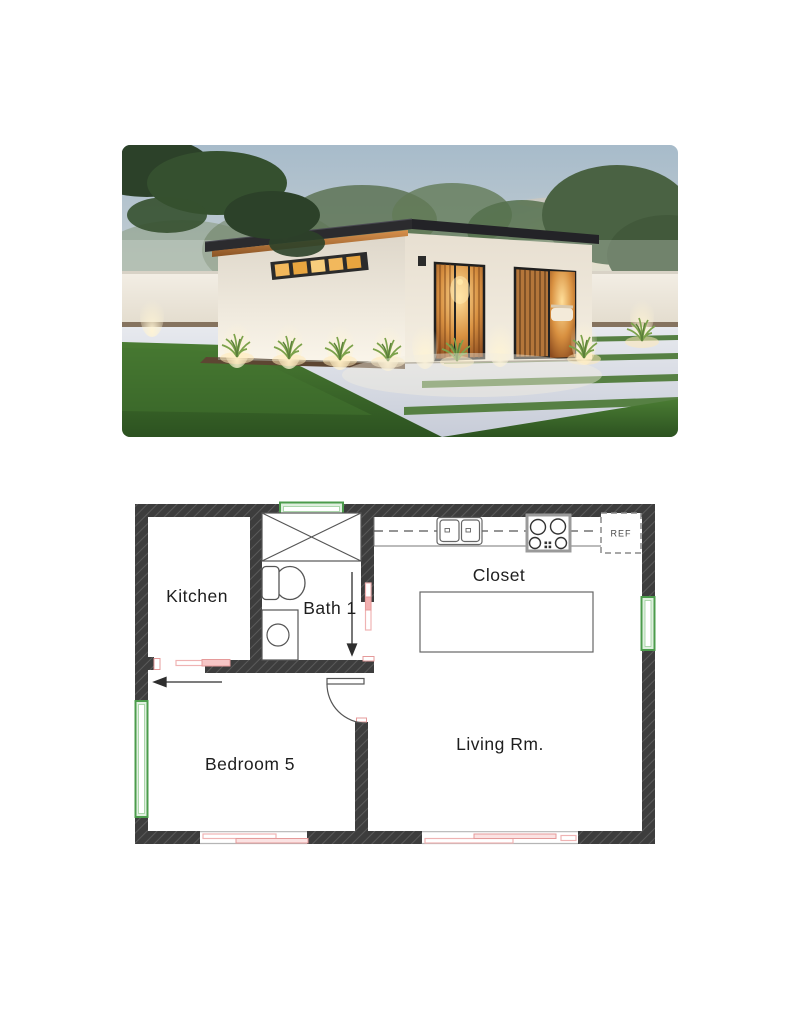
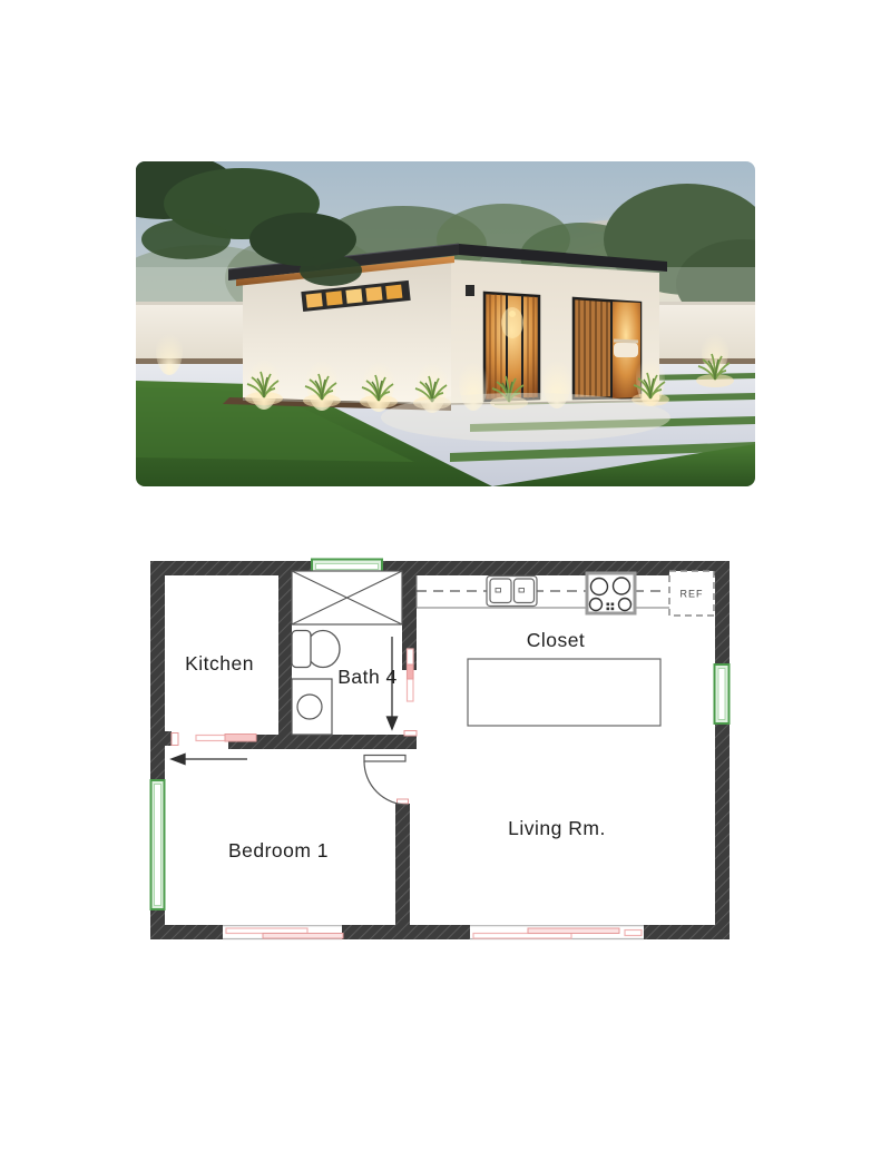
  REF
  Kitchen
- Bath 1
+ Bath 4
  Closet
- Bedroom 5
+ Bedroom 1
  Living Rm.
